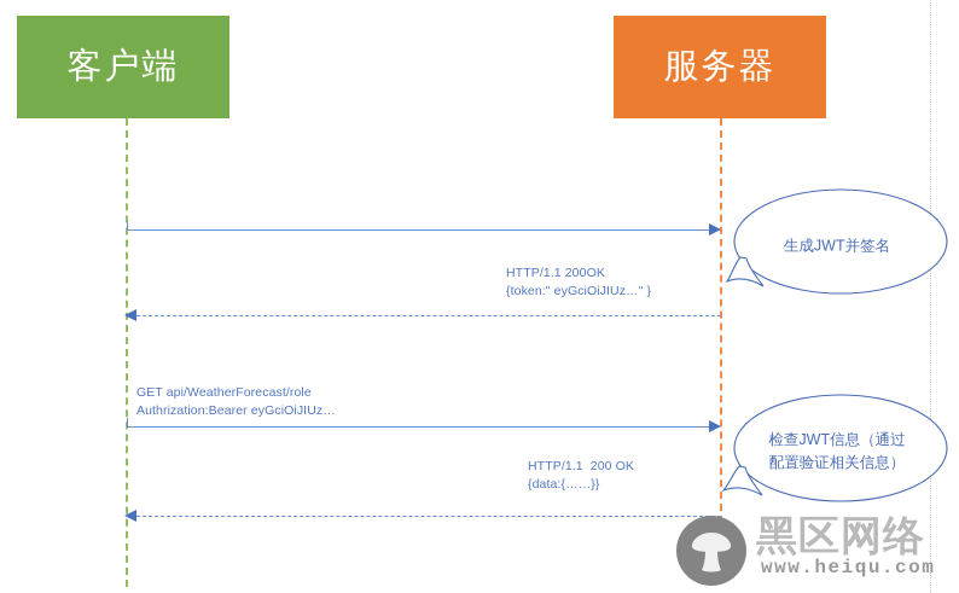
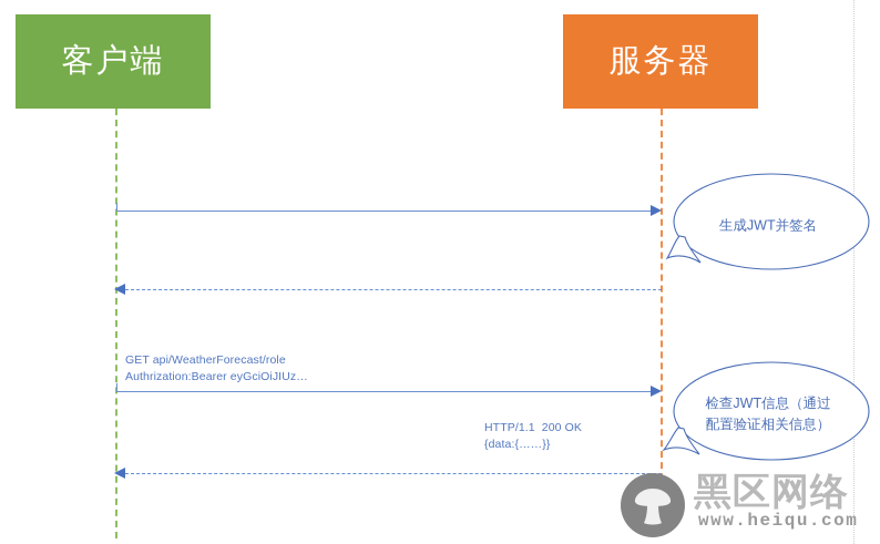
  客户端
  服务器
- HTTP/1.1 200OK
- {token:" eyGciOiJIUz…" }
  GET api/WeatherForecast/role
  Authrization:Bearer eyGciOiJIUz…
  HTTP/1.1 200 OK
  {data:{……}}
  生成JWT并签名
  检查JWT信息（通过
  配置验证相关信息）
  黑区网络
  www.heiqu.com
